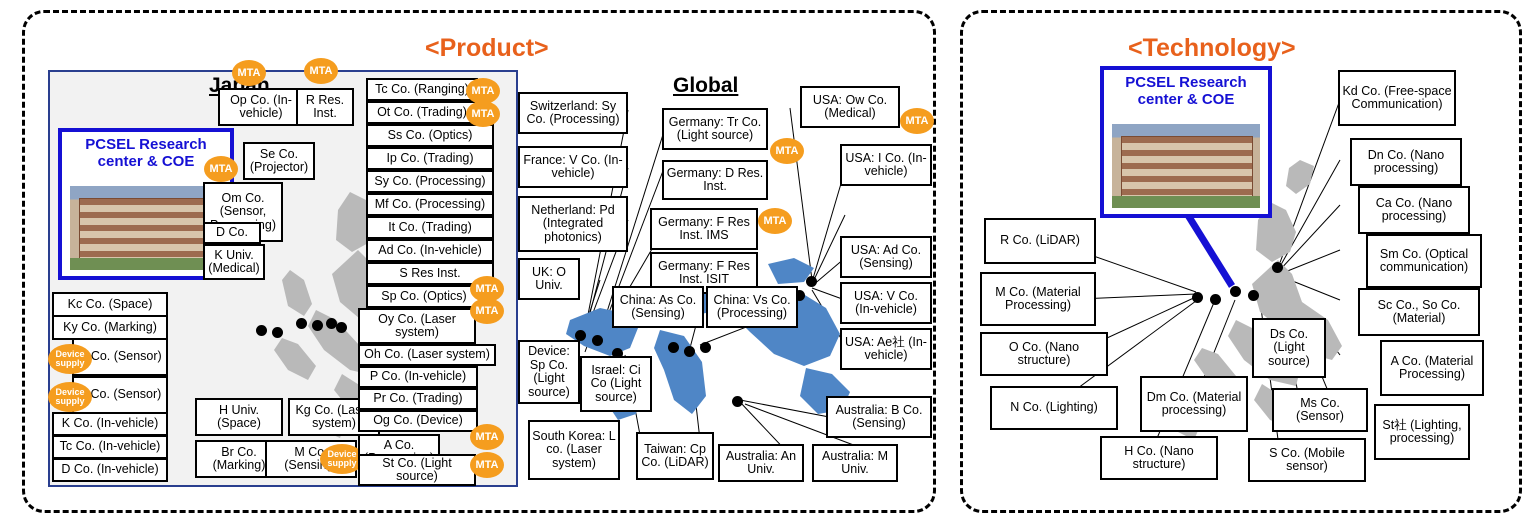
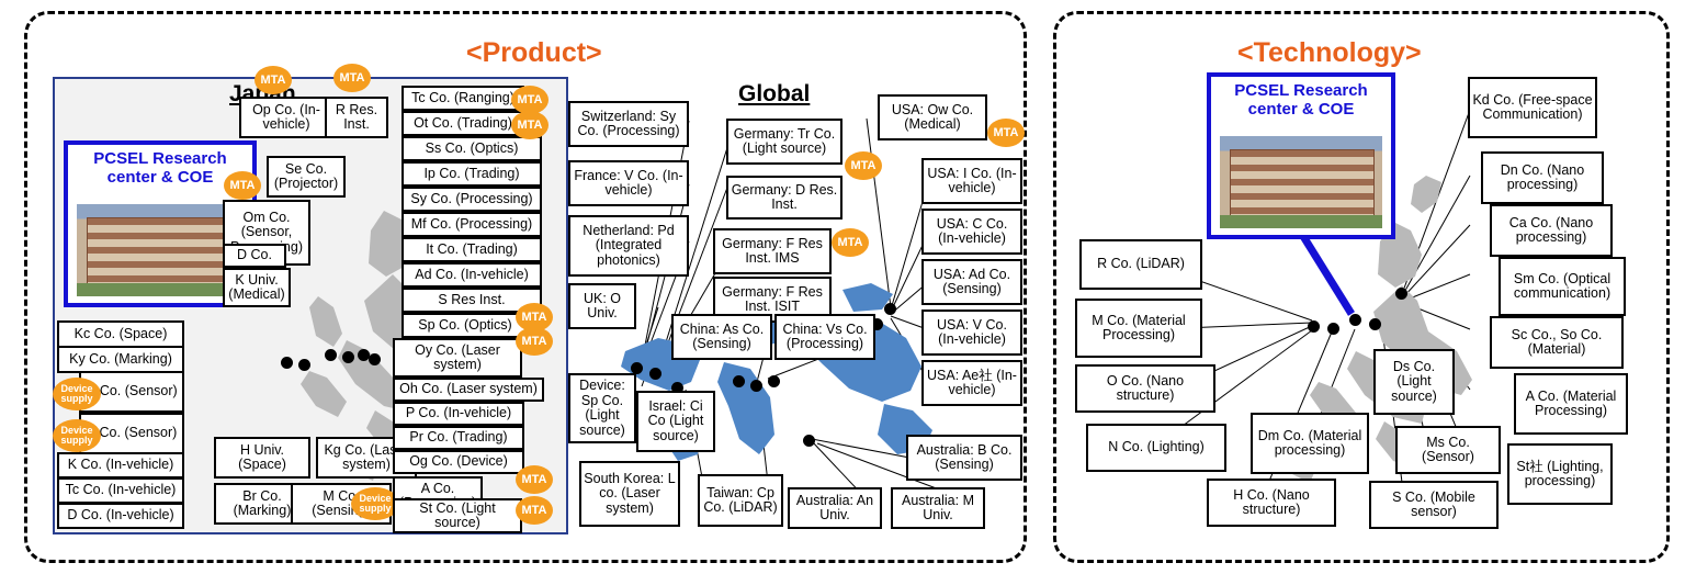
  <Product>
  Japn
  PCSEL Research
  center & COE
  Kc Co. (Space)
  Ky Co. (Marking)
  Co. (Sensor)
  Co. (Sensor)
  K Co. (In-vehicle)
  Tc Co. (In-vehicle)
  D Co. (In-vehicle)
  Device supply
  Device supply
  H Univ. (Space)
  Br Co. (Marking)
  Kg Co. (La system)
  Device supply
  Op Co. (In-vehicle)
  R Res. Inst.
  Se Co. (Projector)
  D Co.
  K Univ. (Medical)
  MTA
  MTA
  MTA
  Tc Co. (Ranging
  Ot Co. (Trading)
  Ss Co. (Optics)
  Ip Co. (Trading)
  Sy Co. (Processing)
  Mf Co. (Processing)
  It Co. (Trading)
  Ad Co. (In-vehicle)
  S Res Inst.
  Sp Co. (Optics)
  Oy Co. (Laser system)
  Oh Co. (Laser system)
  P Co. (In-vehicle)
  Pr Co. (Trading)
  Og Co. (Device)
  St Co. (Light source)
  MTA
  MTA
  MTA
  MTA
  MTA
  MTA
  Global
  Switzerland: Sy Co. (Processing)
  France: V Co. (In-vehicle)
  Netherland: Pd (Integrated photonics)
  UK: O Univ.
  Device: Sp Co. (Light source)
  Israel: Ci Co (Light source)
  South Korea: L co. (Laser system)
  Taiwan: Cp Co. (LiDAR)
  Germany: Tr Co. (Light source)
  Germany: D Res. Inst.
  Germany: F Res Inst. IMS
  Germany: F Res Inst. ISIT
  China: As Co. (Sensing)
  China: Vs Co. (Processing)
  Australia: An Univ.
  Australia: M Univ.
  MTA
  MTA
  USA: Ow Co. (Medical)
  USA: I Co. (In-vehicle)
+ USA: C Co. (In-vehicle)
  USA: Ad Co. (Sensing)
  USA: V Co. (In-vehicle)
  USA: Ae社 (In-vehicle)
  Australia: B Co. (Sensing)
  MTA
  <Technology>
  PCSEL Research
  center & COE
  Kd Co. (Free-space Communication)
  Dn Co. (Nano processing)
  Ca Co. (Nano processing)
  Sm Co. (Optical communication)
  Sc Co., So Co. (Material)
  A Co. (Material Processing)
  St社 (Lighting, processing)
  Ms Co. (Sensor)
  S Co. (Mobile sensor)
  Ds Co. (Light source)
  Dm Co. (Material processing)
  H Co. (Nano structure)
  N Co. (Lighting)
  O Co. (Nano structure)
  M Co. (Material Processing)
  R Co. (LiDAR)
